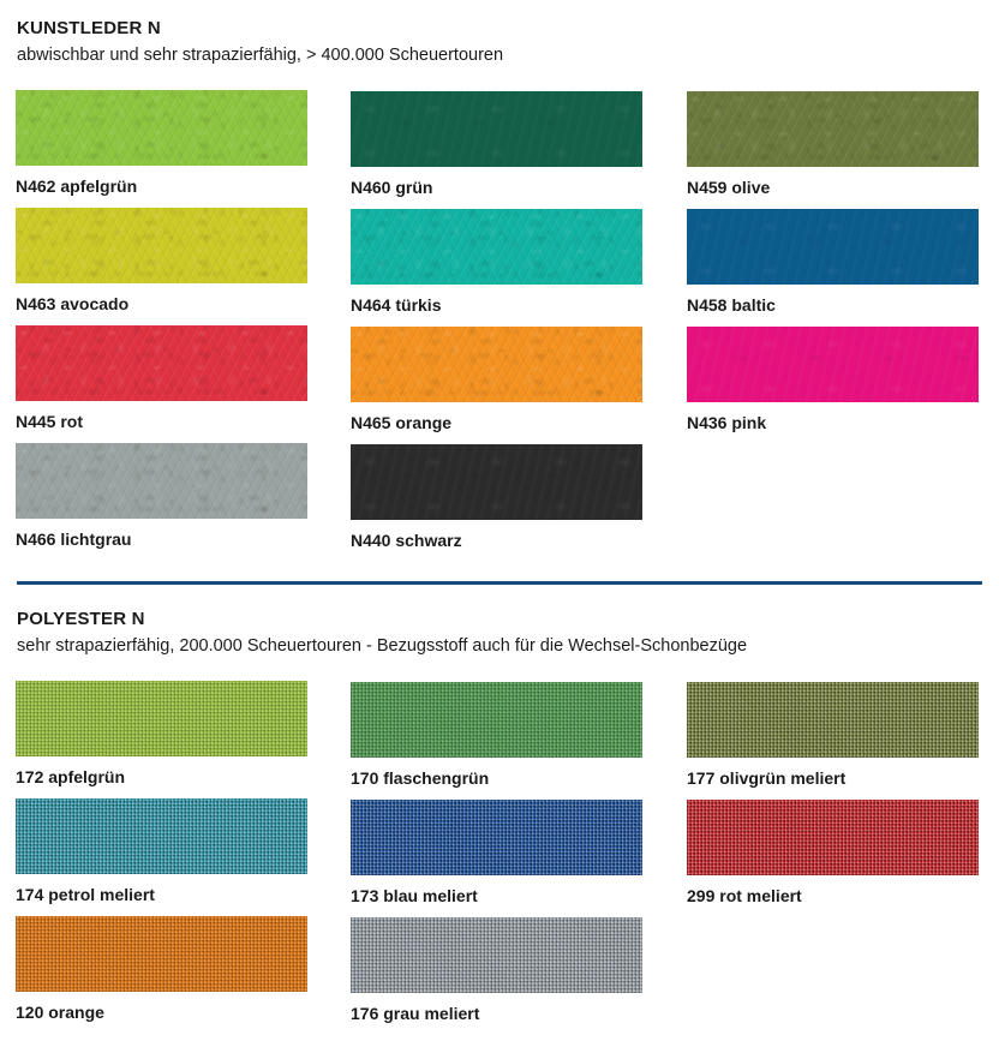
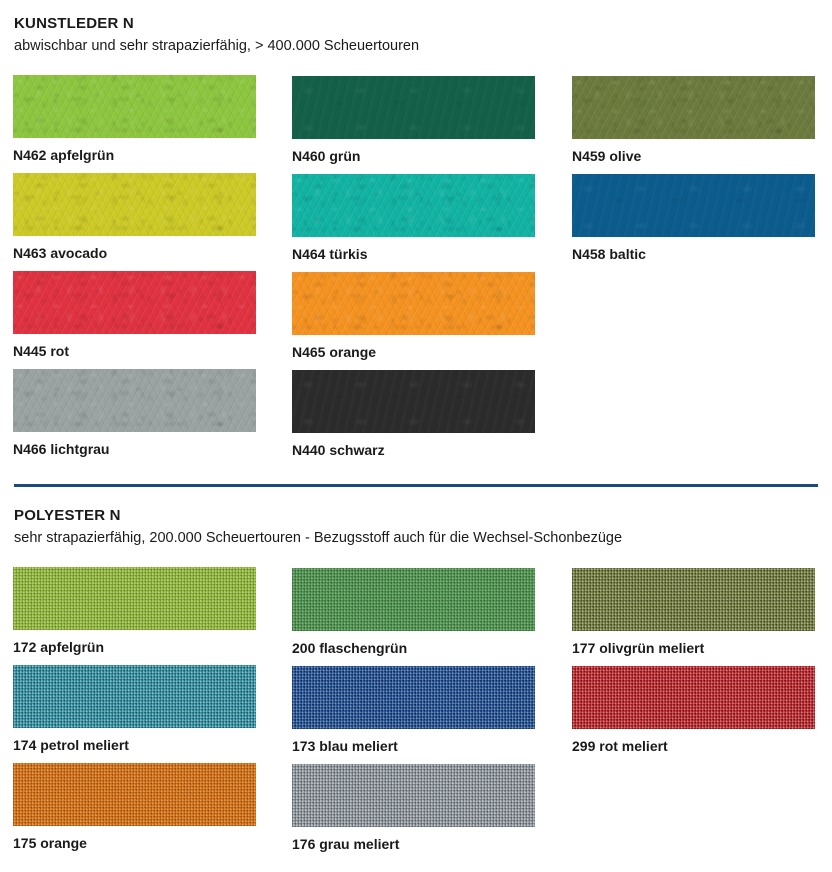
  KUNSTLEDER N
  abwischbar und sehr strapazierfähig, > 400.000 Scheuertouren
  N462 apfelgrün
  N460 grün
  N459 olive
  N463 avocado
  N464 türkis
  N458 baltic
  N445 rot
  N465 orange
- N436 pink
  N466 lichtgrau
  N440 schwarz
  POLYESTER N
  sehr strapazierfähig, 200.000 Scheuertouren - Bezugsstoff auch für die Wechsel-Schonbezüge
  172 apfelgrün
- 170 flaschengrün
+ 200 flaschengrün
  177 olivgrün meliert
  174 petrol meliert
  173 blau meliert
  299 rot meliert
- 120 orange
+ 175 orange
  176 grau meliert
